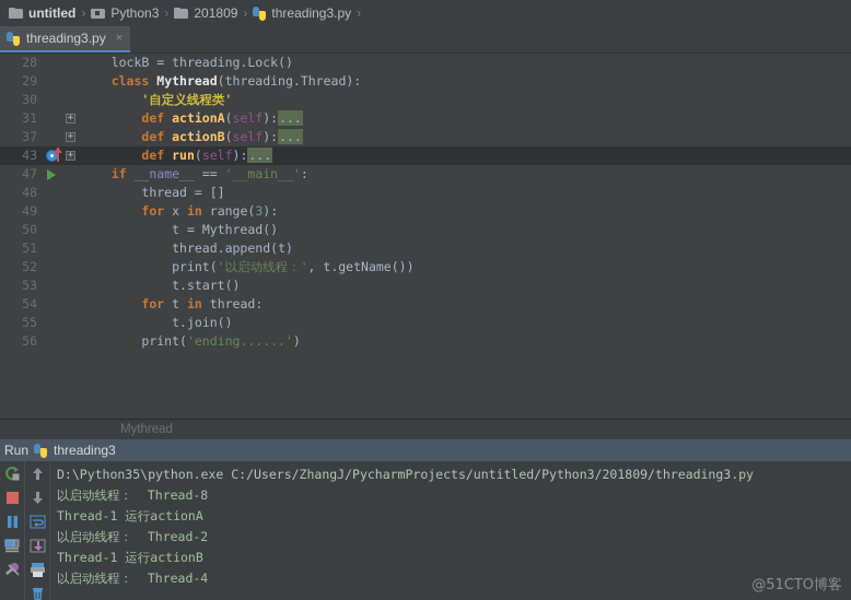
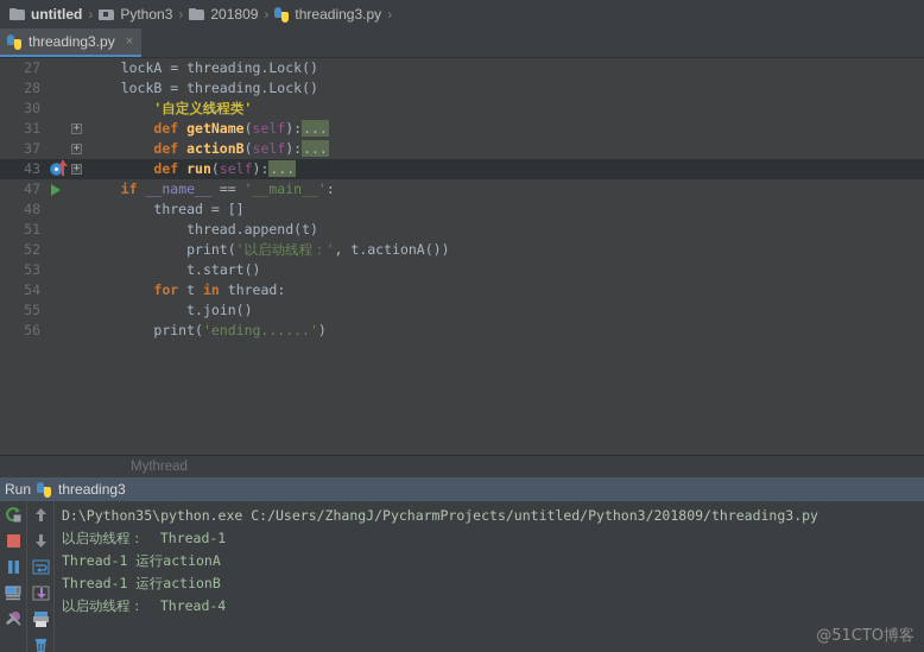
  untitled
  ›
  Python3
  ›
  201809
  ›
  threading3.py
  ›
  threading3.py
  ×
+ 27
+ lockA = threading.Lock()
  28
  lockB = threading.Lock()
- 29
- class Mythread(threading.Thread):
  30
  '自定义线程类'
  31
  +
- def actionA(self):...
+ def getName(self):...
  37
  +
  def actionB(self):...
  43
  +
  def run(self):...
  47
  if __name__ == '__main__':
  48
  thread = []
- 49
- for x in range(3):
- 50
- t = Mythread()
  51
  thread.append(t)
  52
- print('以启动线程：', t.getName())
+ print('以启动线程：', t.actionA())
  53
  t.start()
  54
  for t in thread:
  55
  t.join()
  56
  print('ending......')
  Mythread
  Run
  threading3
  D:\Python35\python.exe C:/Users/ZhangJ/PycharmProjects/untitled/Python3/201809/threading3.py
- 以启动线程： Thread-8
+ 以启动线程： Thread-1
  Thread-1 运行actionA
- 以启动线程： Thread-2
  Thread-1 运行actionB
  以启动线程： Thread-4
  @51CTO博客
